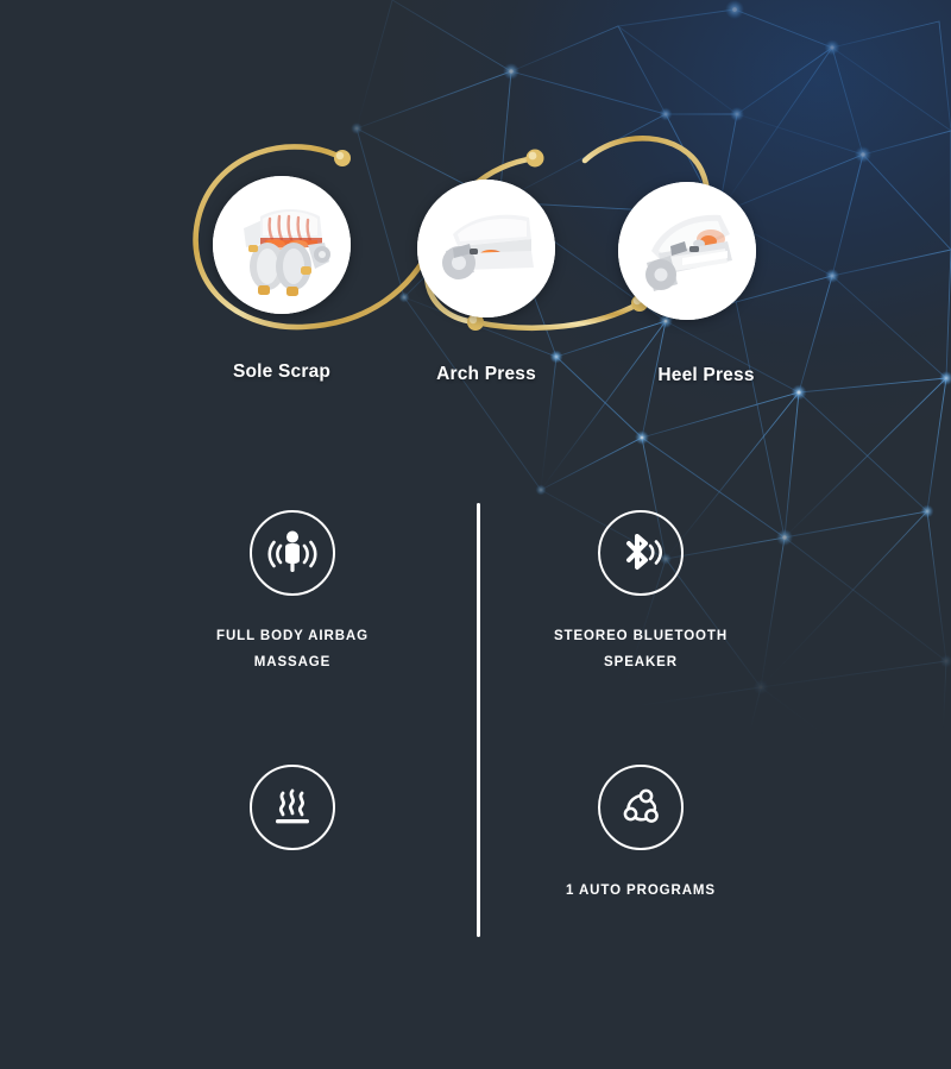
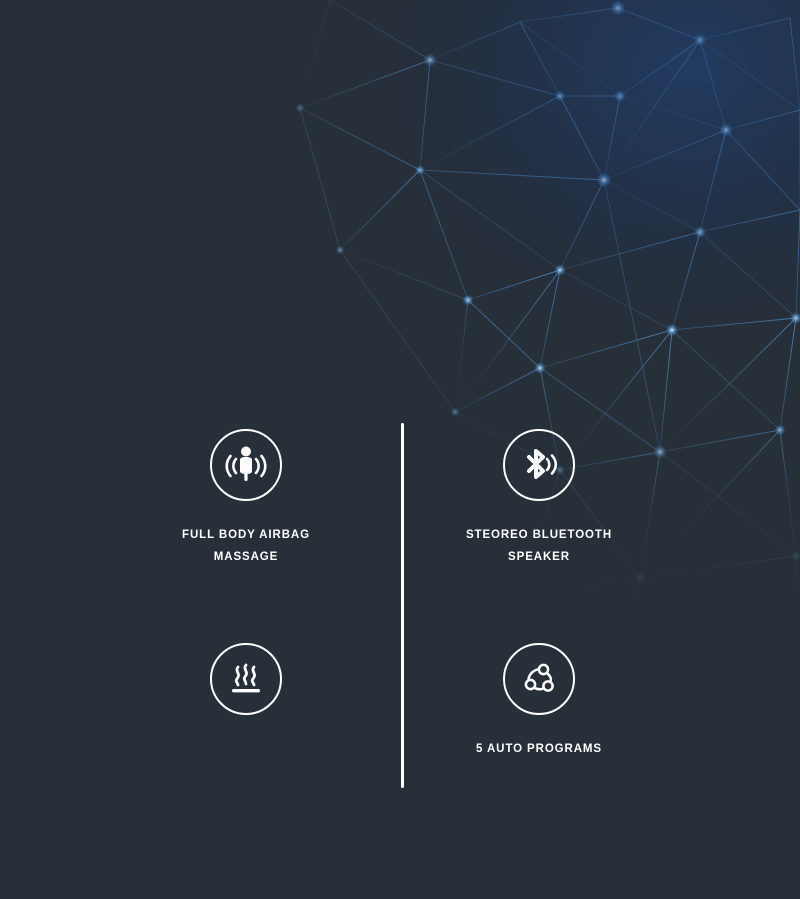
- Sole Scrap
- Arch Press
- Heel Press
  FULL BODY AIRBAG
  MASSAGE
  STEOREO BLUETOOTH
  SPEAKER
- 1 AUTO PROGRAMS
+ 5 AUTO PROGRAMS
